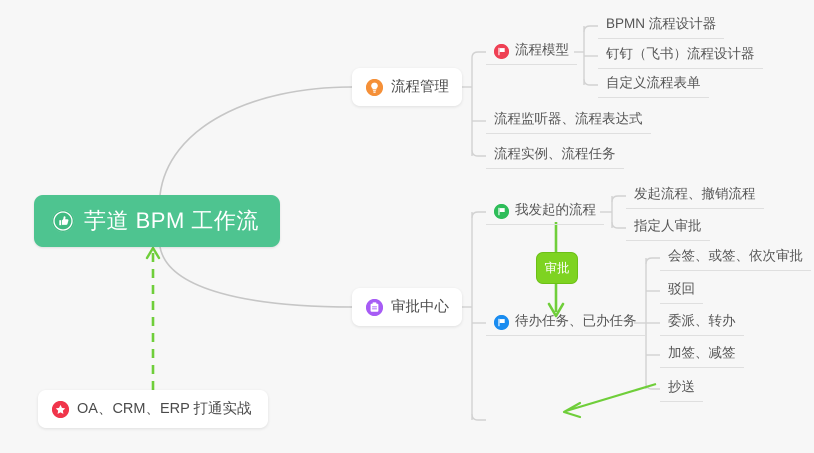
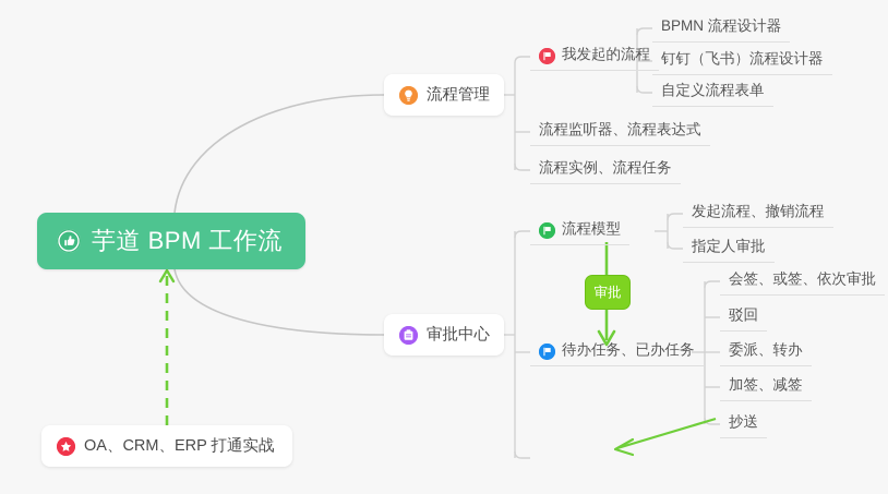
  芋道 BPM 工作流
  流程管理
- 流程模型
+ 我发起的流程
  BPMN 流程设计器
  钉钉（飞书）流程设计器
  自定义流程表单
  流程监听器、流程表达式
  流程实例、流程任务
  审批中心
- 我发起的流程
+ 流程模型
  发起流程、撤销流程
  指定人审批
  待办任务、已办任务
  会签、或签、依次审批
  驳回
  委派、转办
  加签、减签
  抄送
  审批
  OA、CRM、ERP 打通实战
